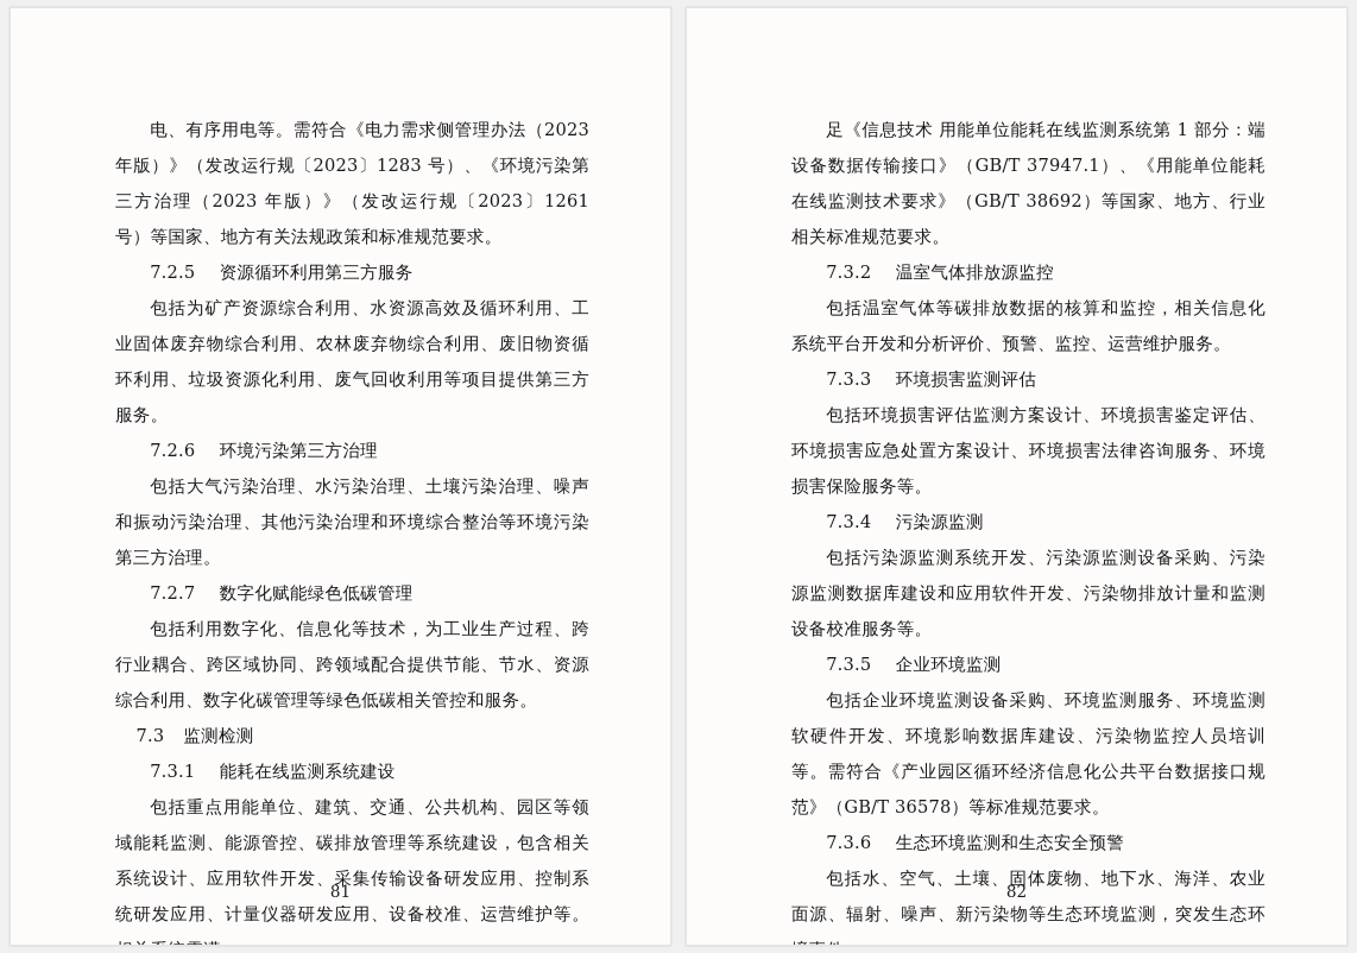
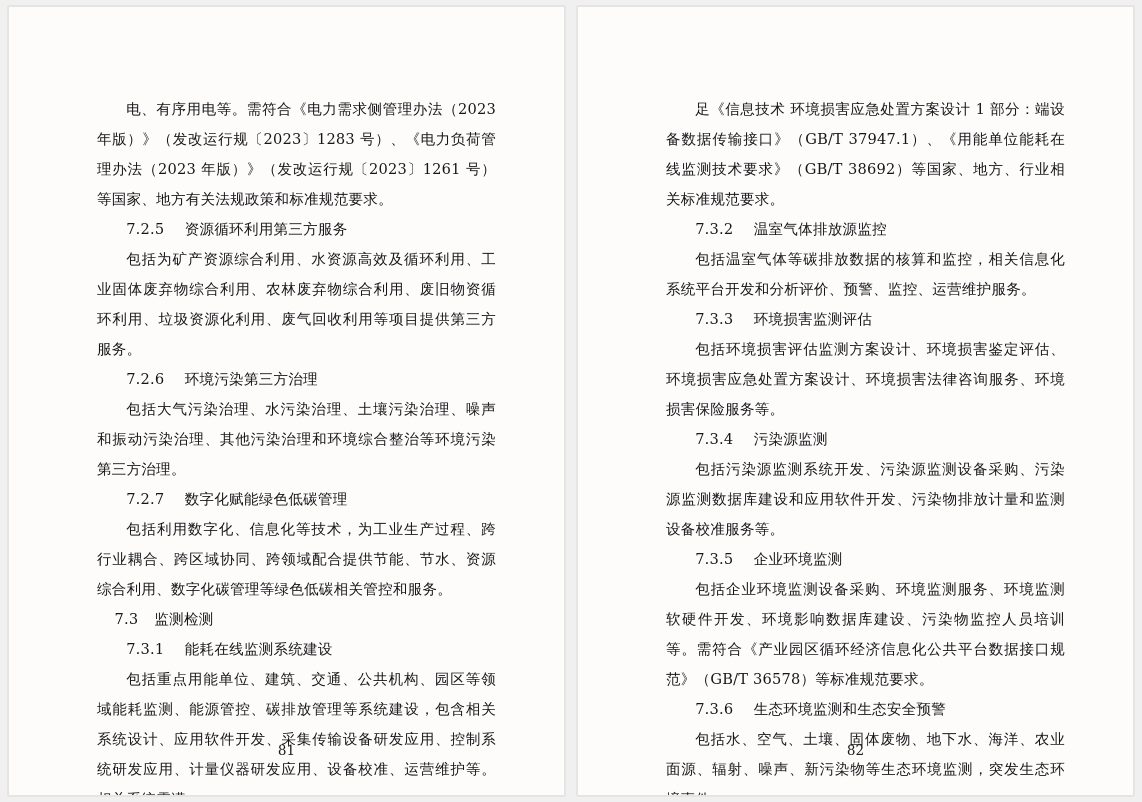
- 电、有序用电等。需符合《电力需求侧管理办法（2023 年版）》（发改运行规〔2023〕1283 号）、《环境污染第三方治理（2023 年版）》（发改运行规〔2023〕1261 号）等国家、地方有关法规政策和标准规范要求。
+ 电、有序用电等。需符合《电力需求侧管理办法（2023 年版）》（发改运行规〔2023〕1283 号）、《电力负荷管理办法（2023 年版）》（发改运行规〔2023〕1261 号）等国家、地方有关法规政策和标准规范要求。
  7.2.5 资源循环利用第三方服务
  包括为矿产资源综合利用、水资源高效及循环利用、工业固体废弃物综合利用、农林废弃物综合利用、废旧物资循环利用、垃圾资源化利用、废气回收利用等项目提供第三方服务。
  7.2.6 环境污染第三方治理
  包括大气污染治理、水污染治理、土壤污染治理、噪声和振动污染治理、其他污染治理和环境综合整治等环境污染第三方治理。
  7.2.7 数字化赋能绿色低碳管理
  包括利用数字化、信息化等技术，为工业生产过程、跨行业耦合、跨区域协同、跨领域配合提供节能、节水、资源综合利用、数字化碳管理等绿色低碳相关管控和服务。
  7.3 监测检测
  7.3.1 能耗在线监测系统建设
  包括重点用能单位、建筑、交通、公共机构、园区等领域能耗监测、能源管控、碳排放管理等系统建设，包含相关系统设计、应用软件开发、采集传输设备研发应用、控制系统研发应用、计量仪器研发应用、设备校准、运营维护等。
  81
- 足《信息技术 用能单位能耗在线监测系统第 1 部分：端设备数据传输接口》（GB/T 37947.1）、《用能单位能耗在线监测技术要求》（GB/T 38692）等国家、地方、行业相关标准规范要求。
+ 足《信息技术 环境损害应急处置方案设计 1 部分：端设备数据传输接口》（GB/T 37947.1）、《用能单位能耗在线监测技术要求》（GB/T 38692）等国家、地方、行业相关标准规范要求。
  7.3.2 温室气体排放源监控
  包括温室气体等碳排放数据的核算和监控，相关信息化系统平台开发和分析评价、预警、监控、运营维护服务。
  7.3.3 环境损害监测评估
  包括环境损害评估监测方案设计、环境损害鉴定评估、环境损害应急处置方案设计、环境损害法律咨询服务、环境损害保险服务等。
  7.3.4 污染源监测
  包括污染源监测系统开发、污染源监测设备采购、污染源监测数据库建设和应用软件开发、污染物排放计量和监测设备校准服务等。
  7.3.5 企业环境监测
  包括企业环境监测设备采购、环境监测服务、环境监测软硬件开发、环境影响数据库建设、污染物监控人员培训等。需符合《产业园区循环经济信息化公共平台数据接口规范》（GB/T 36578）等标准规范要求。
  7.3.6 生态环境监测和生态安全预警
  包括水、空气、土壤、固体废物、地下水、海洋、农业面源、辐射、噪声、新污染物等生态环境监测，突发生态环
  82
